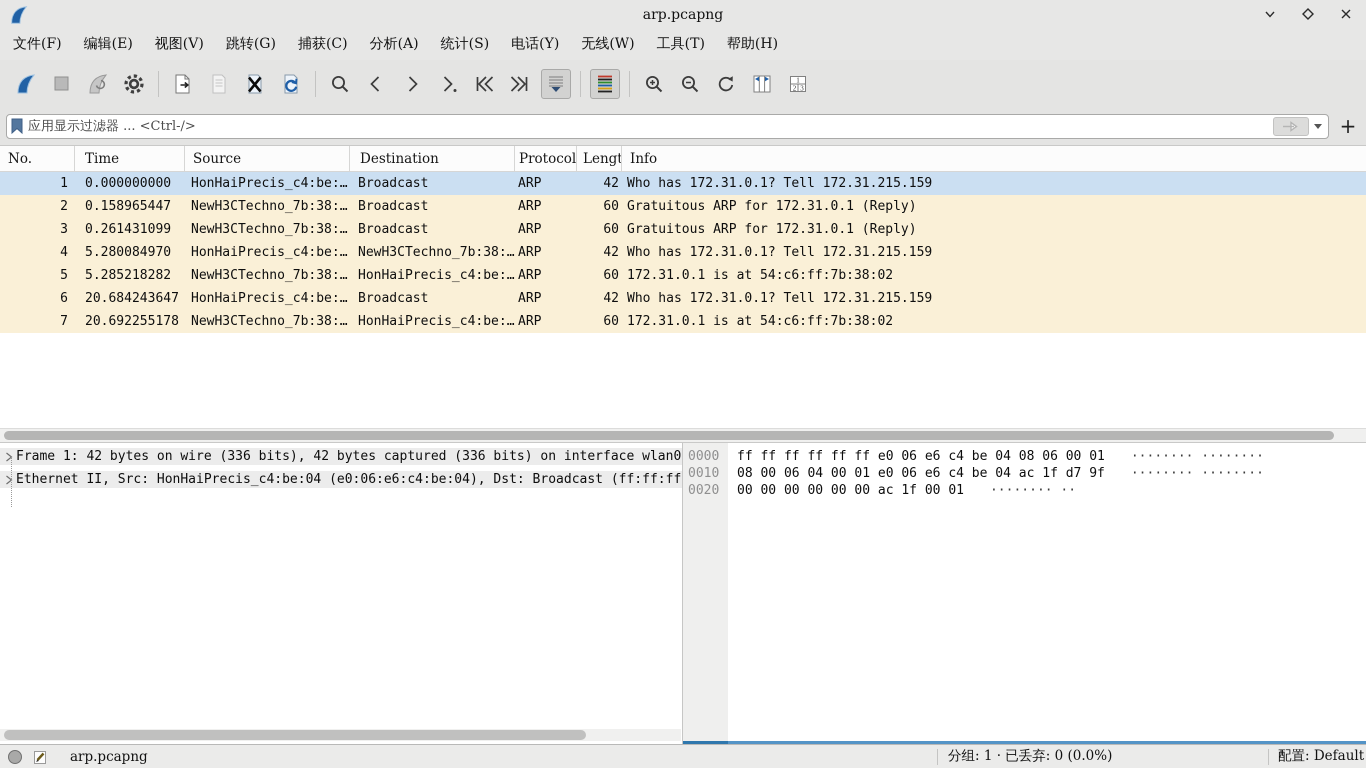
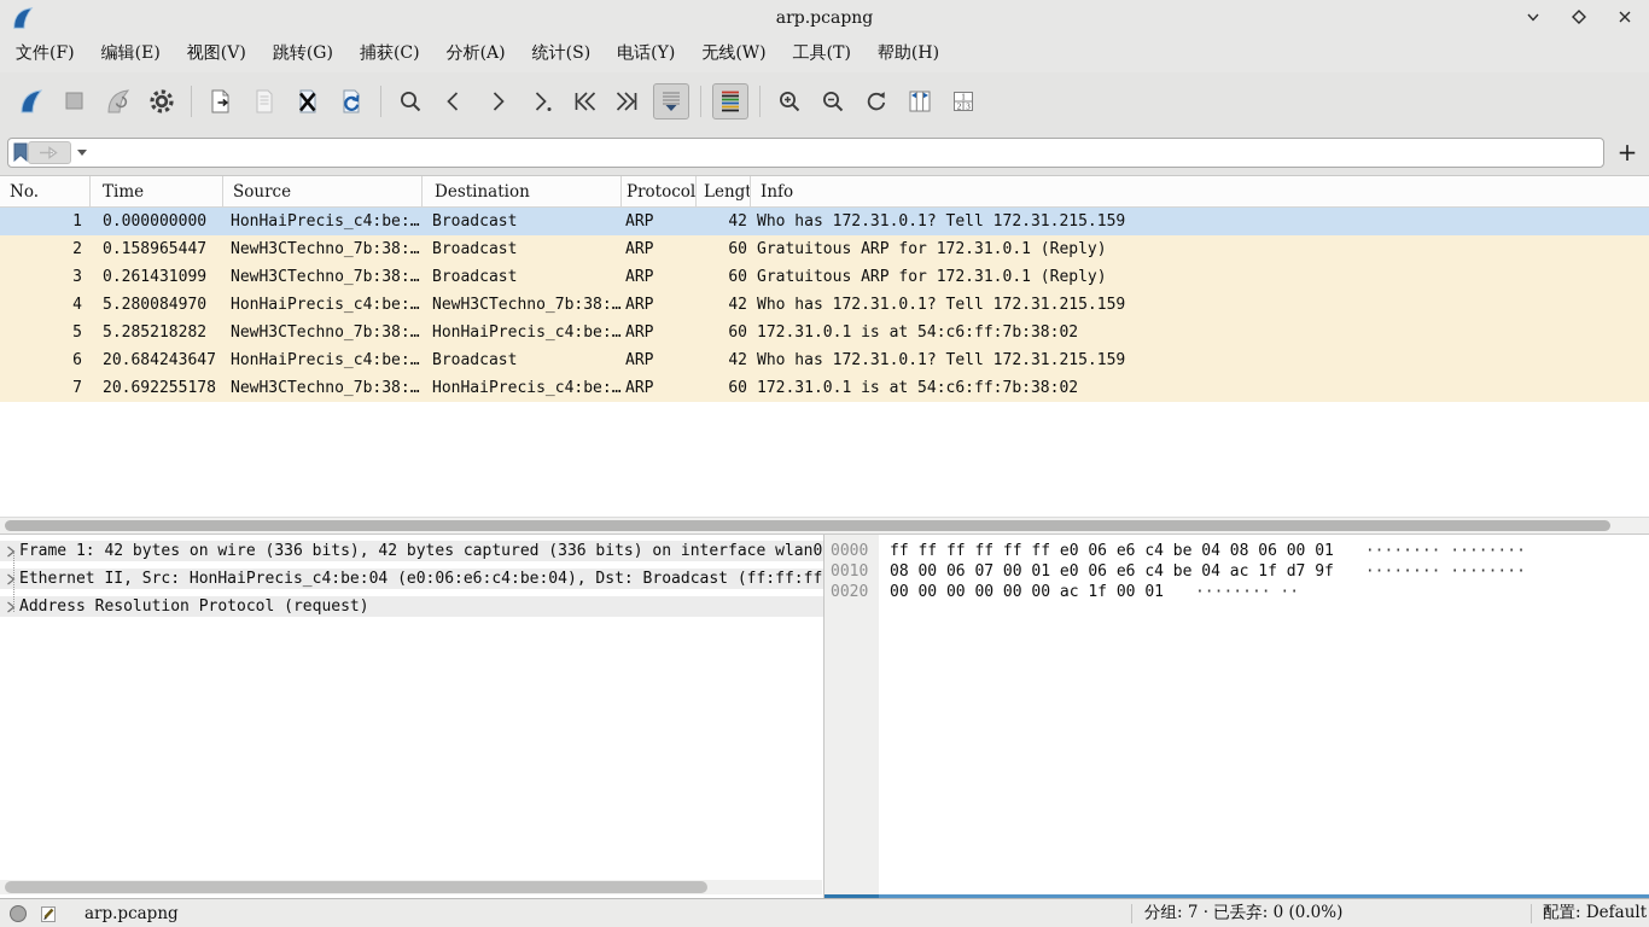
  arp.pcapng
  文件(F)
  编辑(E)
  视图(V)
  跳转(G)
  捕获(C)
  分析(A)
  统计(S)
  电话(Y)
  无线(W)
  工具(T)
  帮助(H)
  1
  2
  3
- 应用显示过滤器 ... <Ctrl-/>
  +
  No.
  Time
  Source
  Destination
  Protocol
  Lengt
  Info
  1
  0.000000000
  HonHaiPrecis_c4:be:…
  Broadcast
  ARP
  42
  Who has 172.31.0.1? Tell 172.31.215.159
  2
  0.158965447
  NewH3CTechno_7b:38:…
  Broadcast
  ARP
  60
  Gratuitous ARP for 172.31.0.1 (Reply)
  3
  0.261431099
  NewH3CTechno_7b:38:…
  Broadcast
  ARP
  60
  Gratuitous ARP for 172.31.0.1 (Reply)
  4
  5.280084970
  HonHaiPrecis_c4:be:…
  NewH3CTechno_7b:38:…
  ARP
  42
  Who has 172.31.0.1? Tell 172.31.215.159
  5
  5.285218282
  NewH3CTechno_7b:38:…
  HonHaiPrecis_c4:be:…
  ARP
  60
  172.31.0.1 is at 54:c6:ff:7b:38:02
  6
  20.684243647
  HonHaiPrecis_c4:be:…
  Broadcast
  ARP
  42
  Who has 172.31.0.1? Tell 172.31.215.159
  7
  20.692255178
  NewH3CTechno_7b:38:…
  HonHaiPrecis_c4:be:…
  ARP
  60
  172.31.0.1 is at 54:c6:ff:7b:38:02
  Frame 1: 42 bytes on wire (336 bits), 42 bytes captured (336 bits) on interface wlan0
  Ethernet II, Src: HonHaiPrecis_c4:be:04 (e0:06:e6:c4:be:04), Dst: Broadcast (ff:ff:ff
+ Address Resolution Protocol (request)
  0000
  ff ff ff ff ff ff e0 06 e6 c4 be 04 08 06 00 01
  ········ ········
  0010
- 08 00 06 04 00 01 e0 06 e6 c4 be 04 ac 1f d7 9f
+ 08 00 06 07 00 01 e0 06 e6 c4 be 04 ac 1f d7 9f
  ········ ········
  0020
  00 00 00 00 00 00 ac 1f 00 01
  ········ ··
  arp.pcapng
- 分组: 1 · 已丢弃: 0 (0.0%)
+ 分组: 7 · 已丢弃: 0 (0.0%)
  配置: Default
